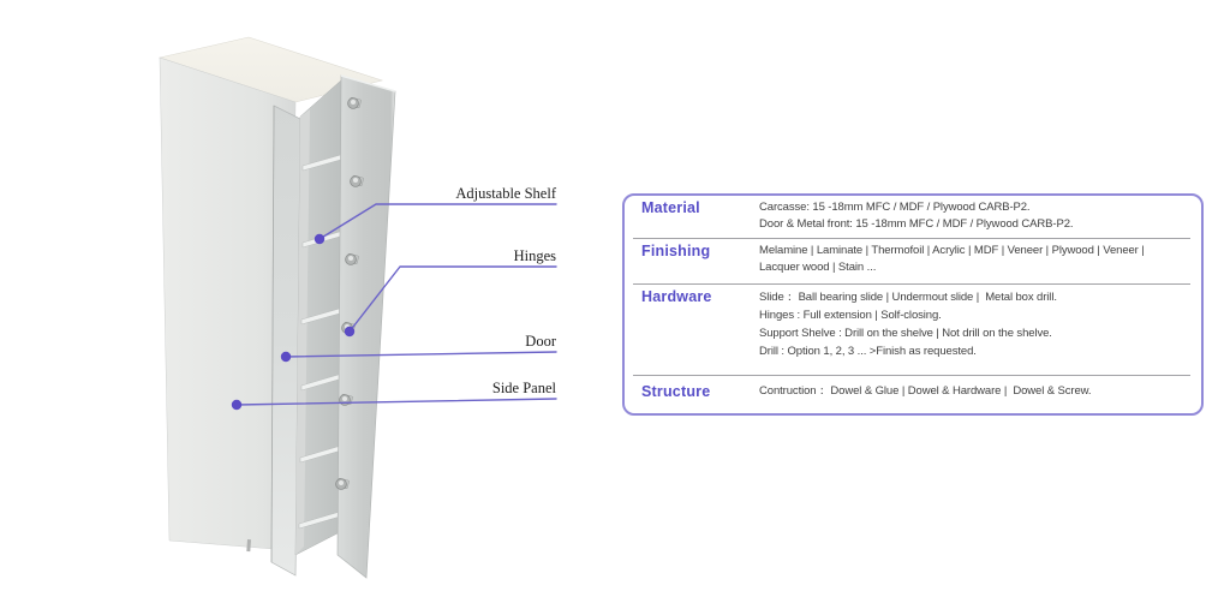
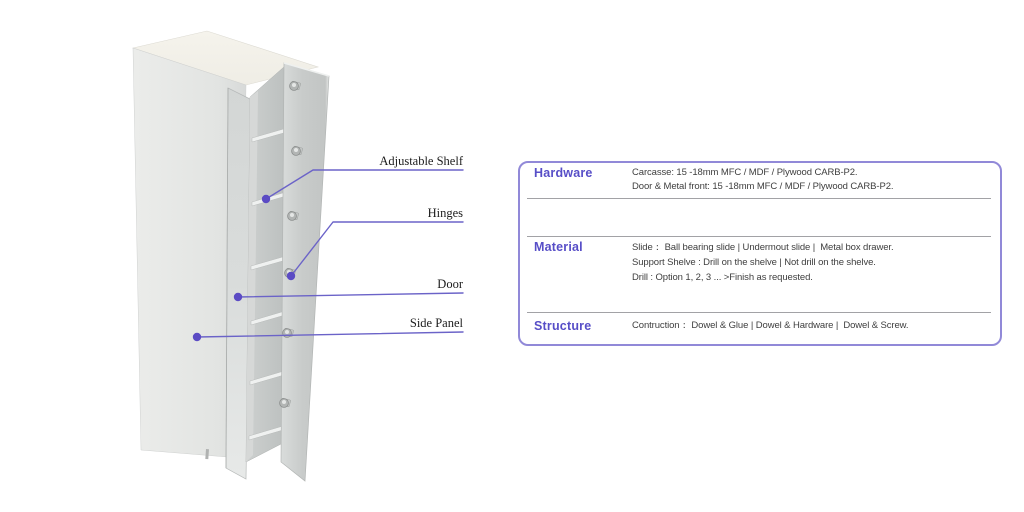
  Adjustable Shelf
  Hinges
  Door
  Side Panel
- Material
+ Hardware
  Carcasse: 15 -18mm MFC / MDF / Plywood CARB-P2.
  Door & Metal front: 15 -18mm MFC / MDF / Plywood CARB-P2.
- Finishing
- Melamine | Laminate | Thermofoil | Acrylic | MDF | Veneer | Plywood | Veneer |
- Lacquer wood | Stain ...
- Hardware
+ Material
- Slide： Ball bearing slide | Undermout slide | Metal box drill.
+ Slide： Ball bearing slide | Undermout slide | Metal box drawer.
- Hinges : Full extension | Solf-closing.
  Support Shelve : Drill on the shelve | Not drill on the shelve.
  Drill : Option 1, 2, 3 ... >Finish as requested.
  Structure
  Contruction： Dowel & Glue | Dowel & Hardware | Dowel & Screw.
